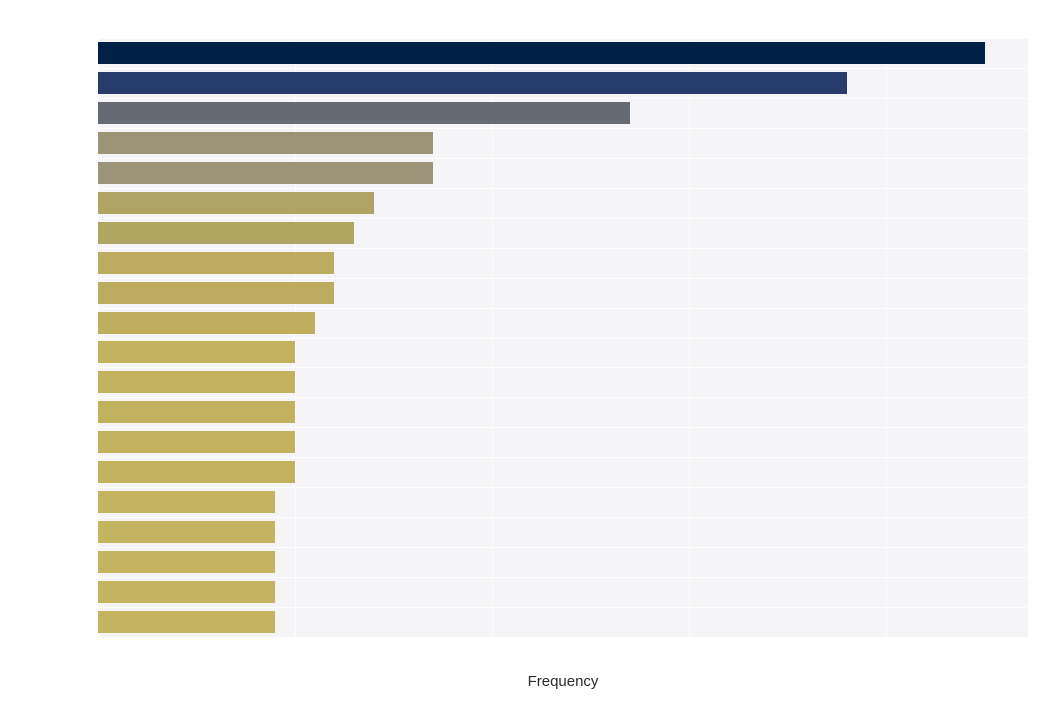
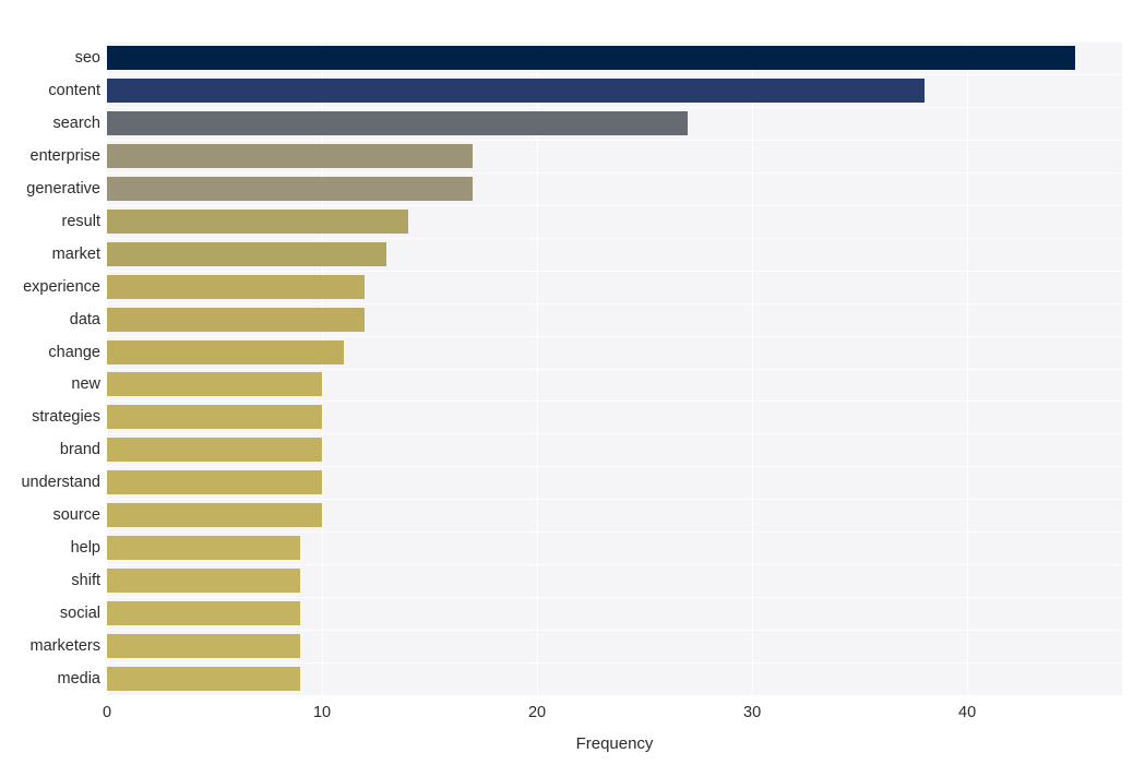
+ seo
+ content
+ search
+ enterprise
+ generative
+ result
+ market
+ experience
+ data
+ change
+ new
+ strategies
+ brand
+ understand
+ source
+ help
+ shift
+ social
+ marketers
+ media
+ 0
+ 10
+ 20
+ 30
+ 40
  Frequency
